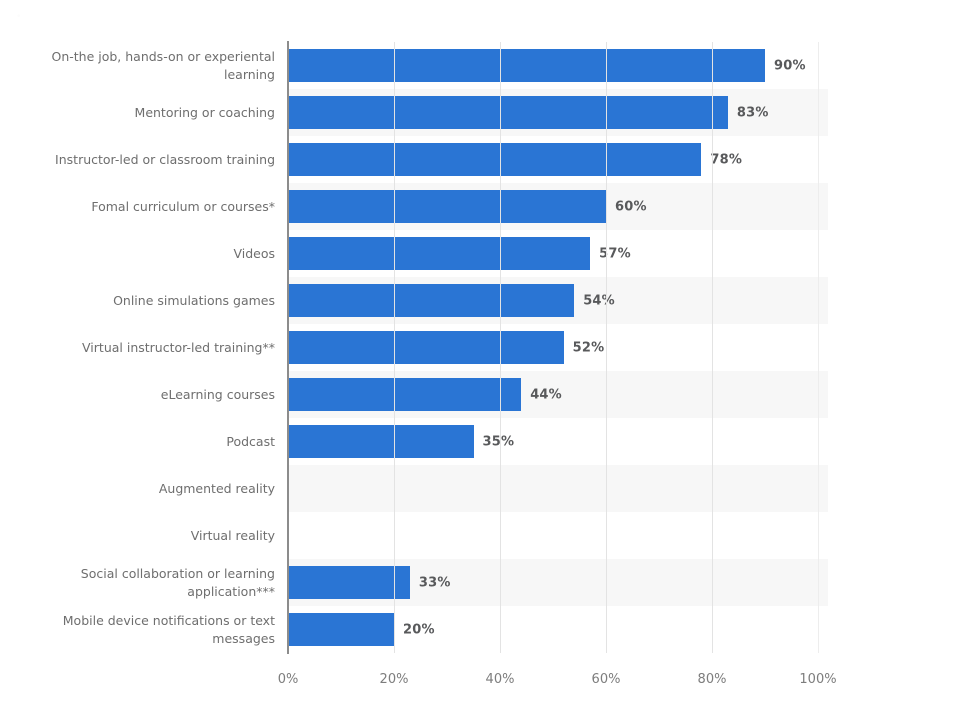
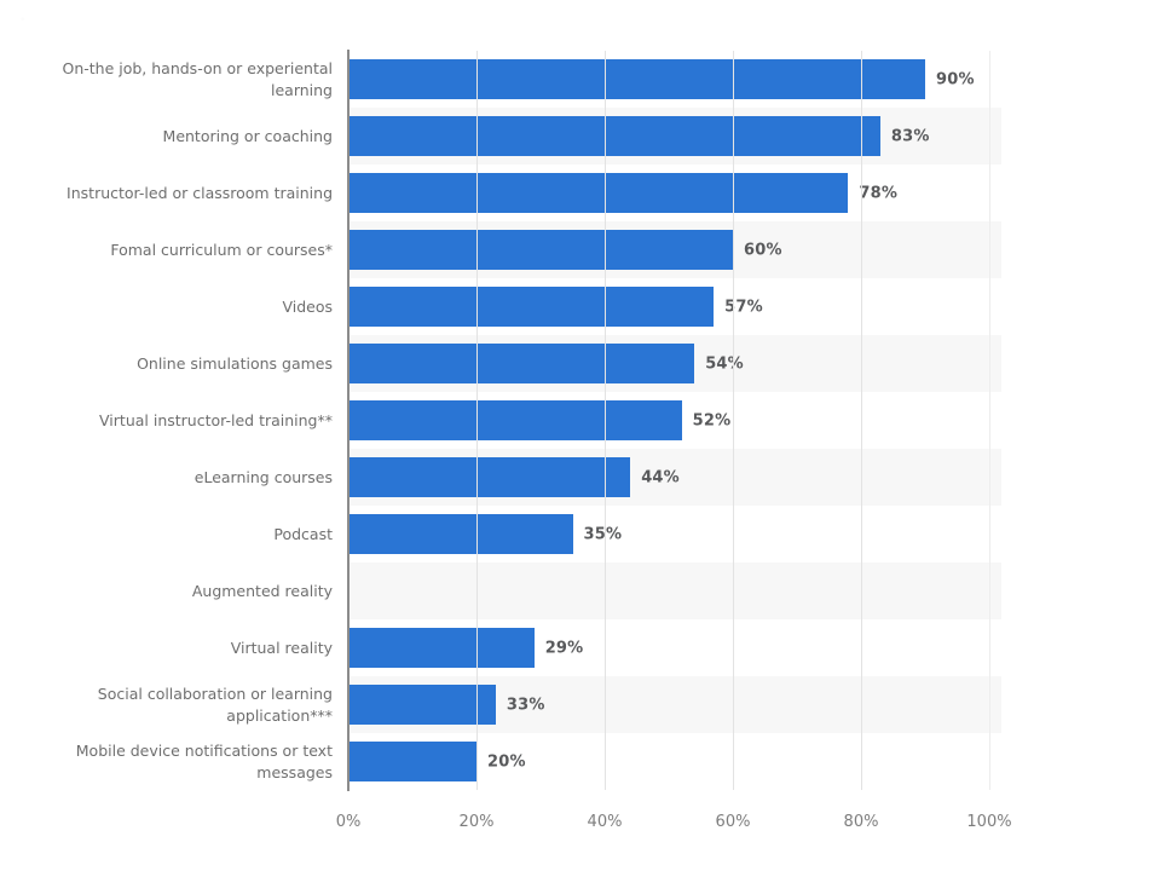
  On-the job, hands-on or experiental
  learning
  Mentoring or coaching
  Instructor-led or classroom training
  Fomal curriculum or courses*
  Videos
  Online simulations games
  Virtual instructor-led training**
  eLearning courses
  Podcast
  Augmented reality
  Virtual reality
  Social collaboration or learning
  application***
  Mobile device notifications or text
  messages
  90%
  83%
  78%
  60%
  57%
  54%
  52%
  44%
  35%
+ 29%
  33%
  20%
  0%
  20%
  40%
  60%
  80%
  100%
